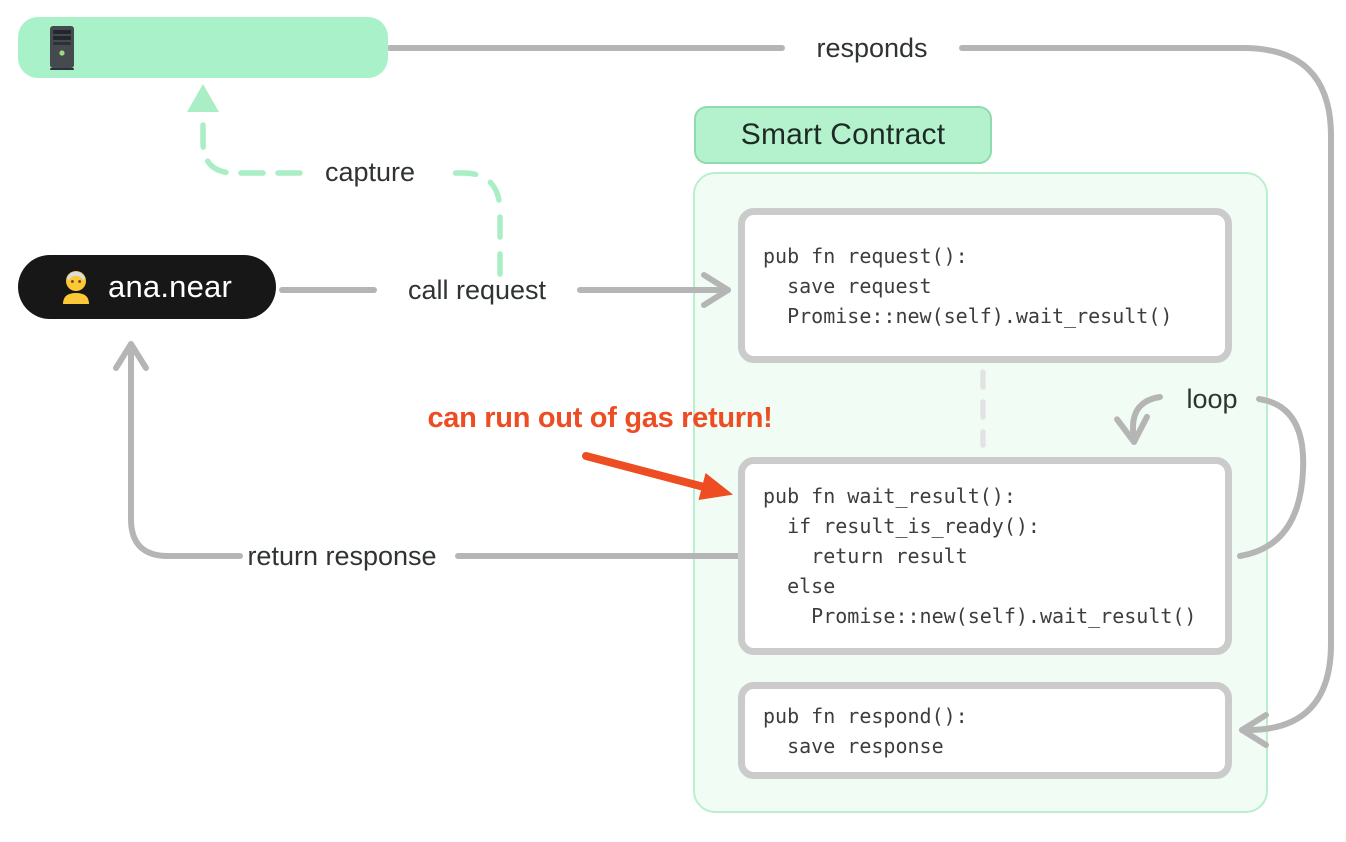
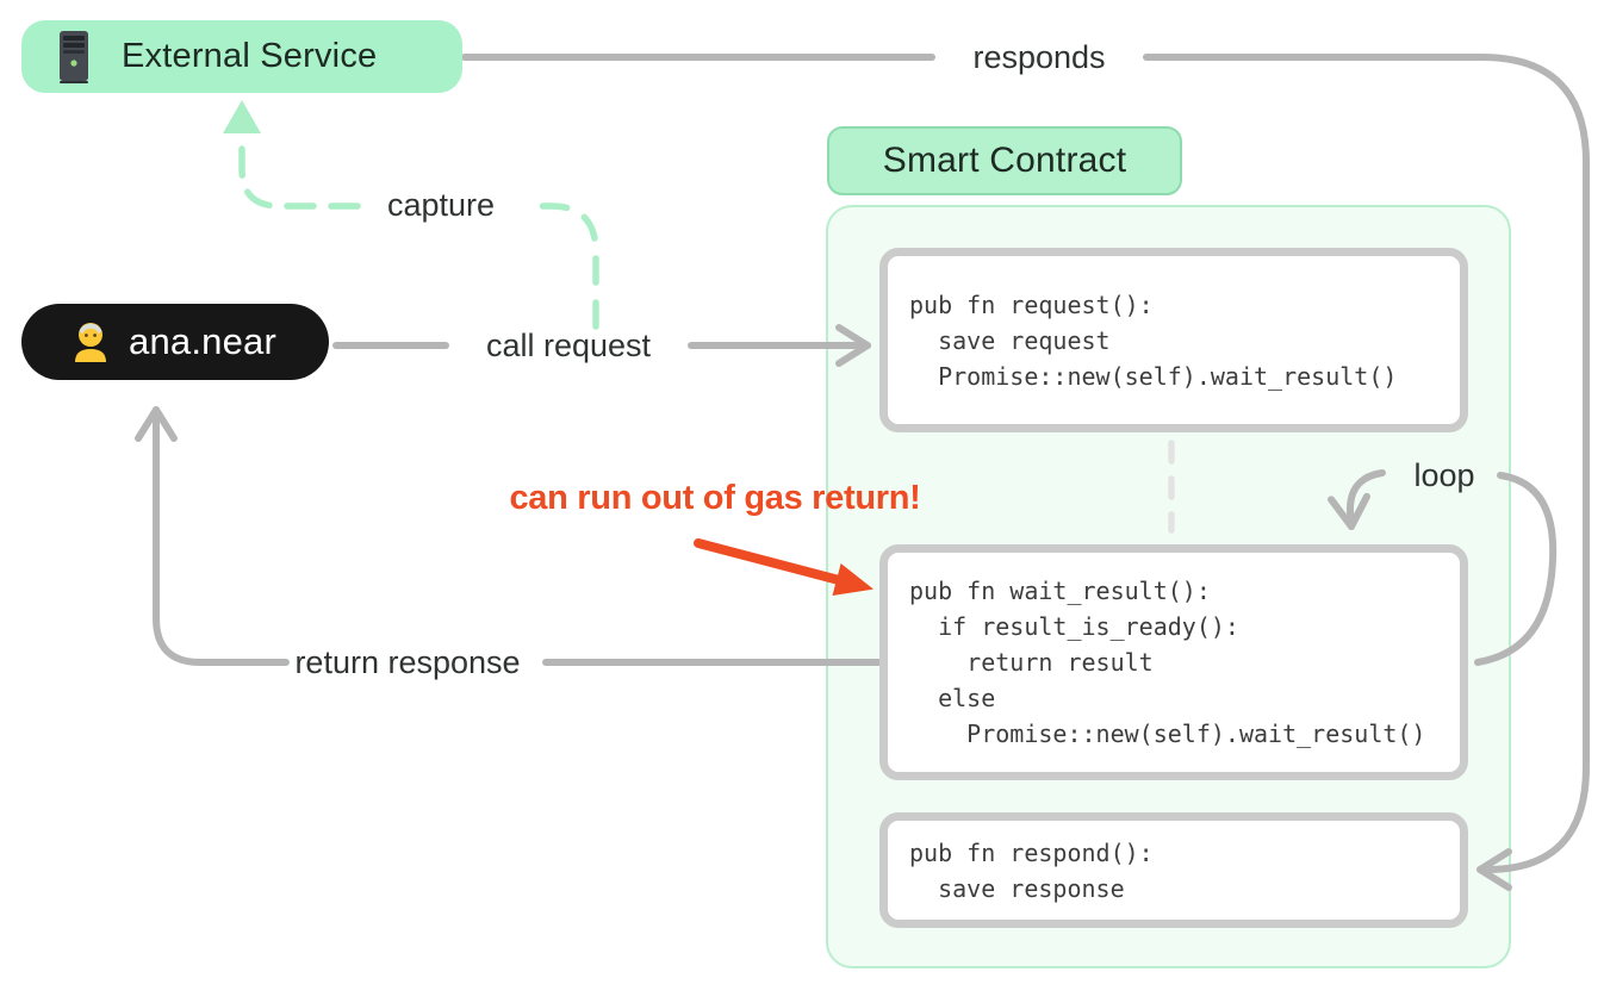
+ External Service
  ana.near
  Smart Contract
  pub fn request():
  save request
  Promise::new(self).wait_result()
  pub fn wait_result():
  if result_is_ready():
  return result
  else
  Promise::new(self).wait_result()
  pub fn respond():
  save response
  responds
  capture
  call request
  return response
  loop
  can run out of gas return!
